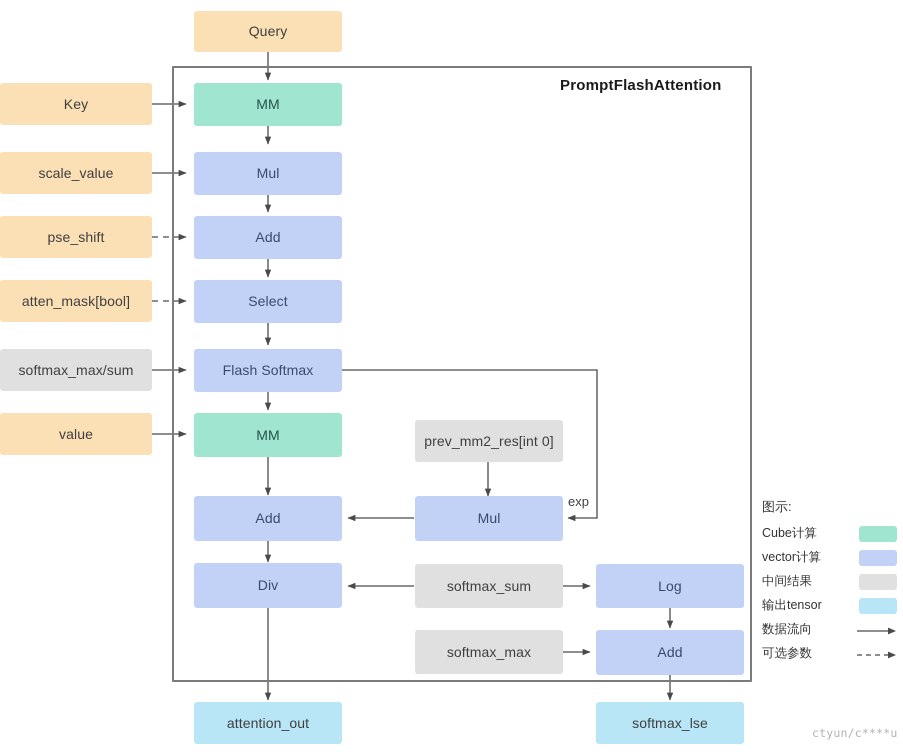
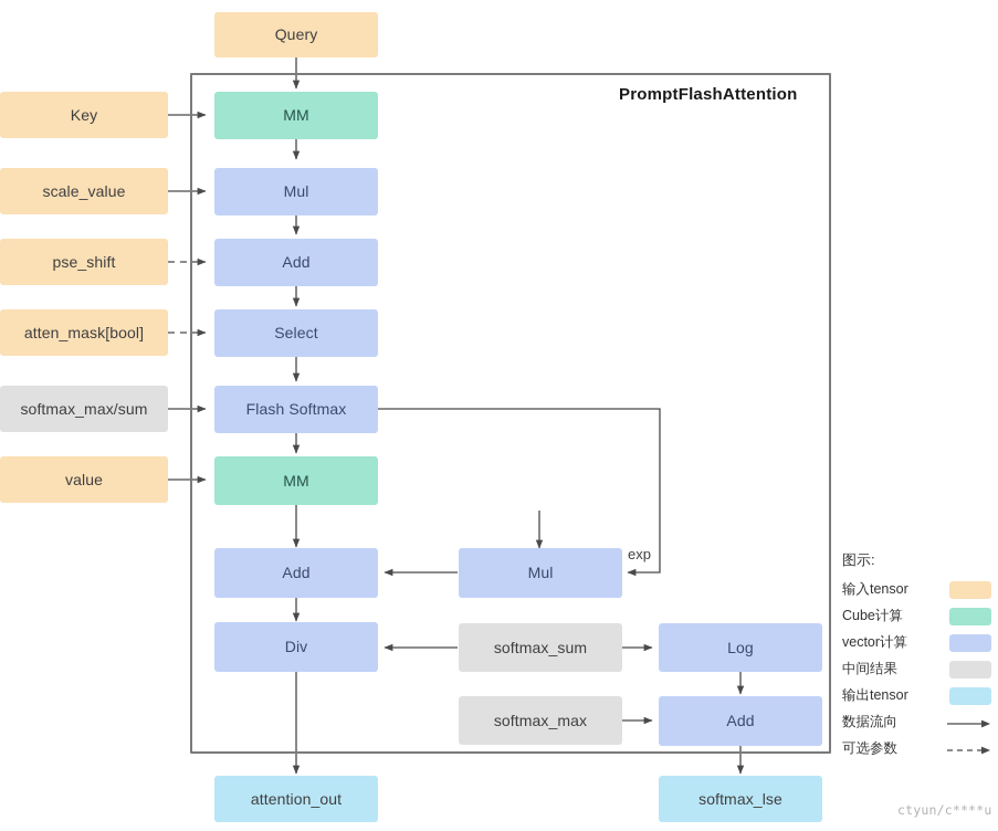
  PromptFlashAttention
  Query
  Key
  scale_value
  pse_shift
  atten_mask[bool]
  softmax_max/sum
  value
  MM
  Mul
  Add
  Select
  Flash Softmax
  MM
  Add
  Div
- prev_mm2_res[int 0]
  Mul
  softmax_sum
  softmax_max
  Log
  Add
  attention_out
  softmax_lse
  exp
  图示:
+ 输入tensor
  Cube计算
  vector计算
  中间结果
  输出tensor
  数据流向
  可选参数
  ctyun/c****u
